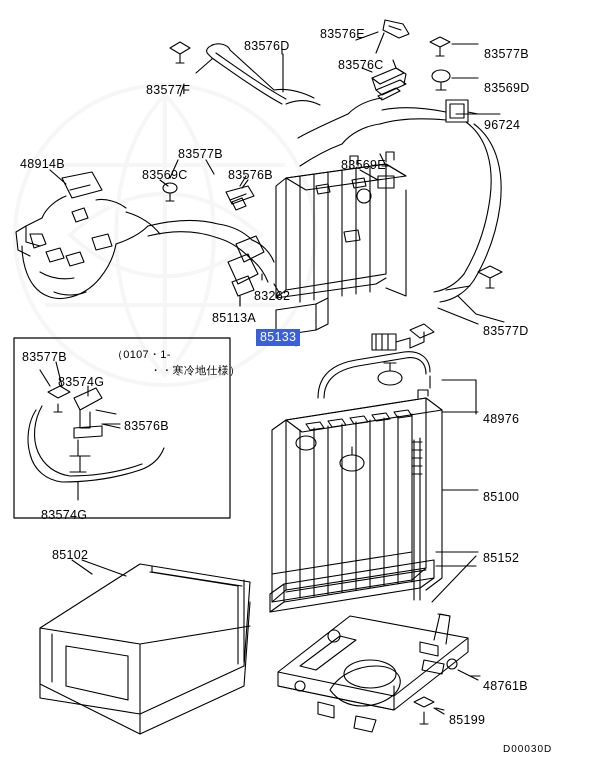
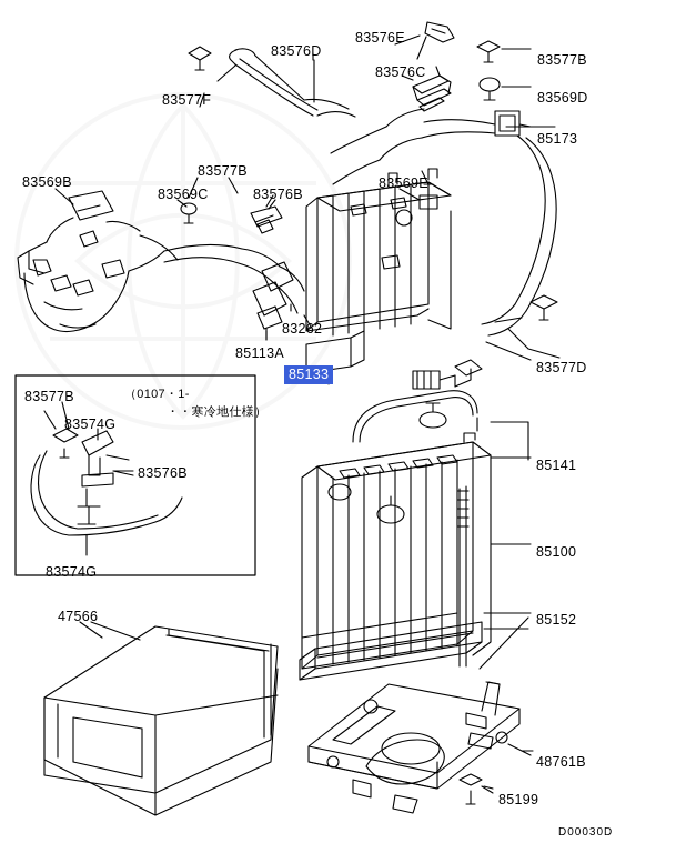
  83577F
  83576D
  83576E
  83576C
  83577B
  83569D
- 96724
+ 85173
- 48914B
+ 83569B
  83577B
  83569C
  83576B
  83569E
  83262
  85113A
  83577D
- 48976
+ 85141
  85100
  85152
  48761B
  85199
- 85102
+ 47566
  83577B
  83574G
  83576B
  83574G
  （0107・1-
  ・・寒冷地仕様）
  85133
  D00030D
